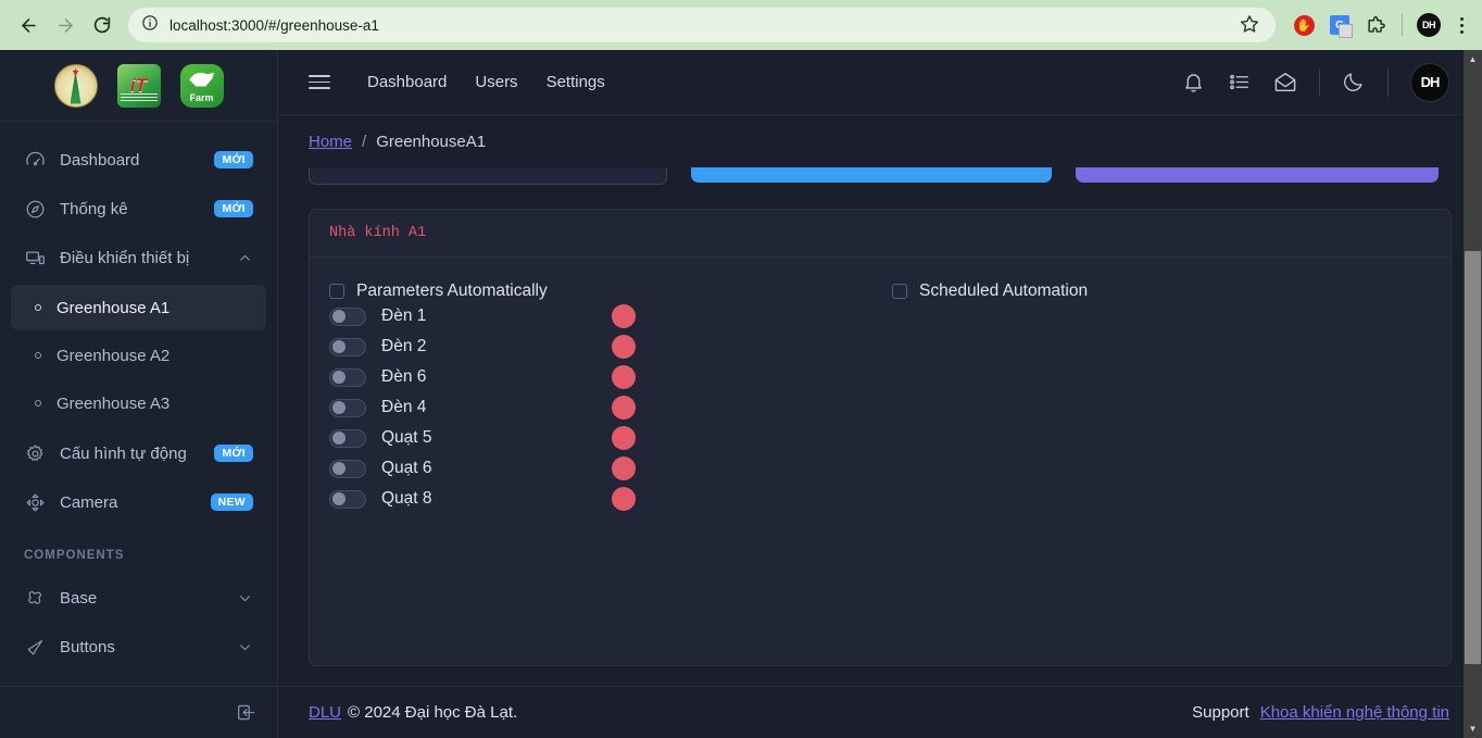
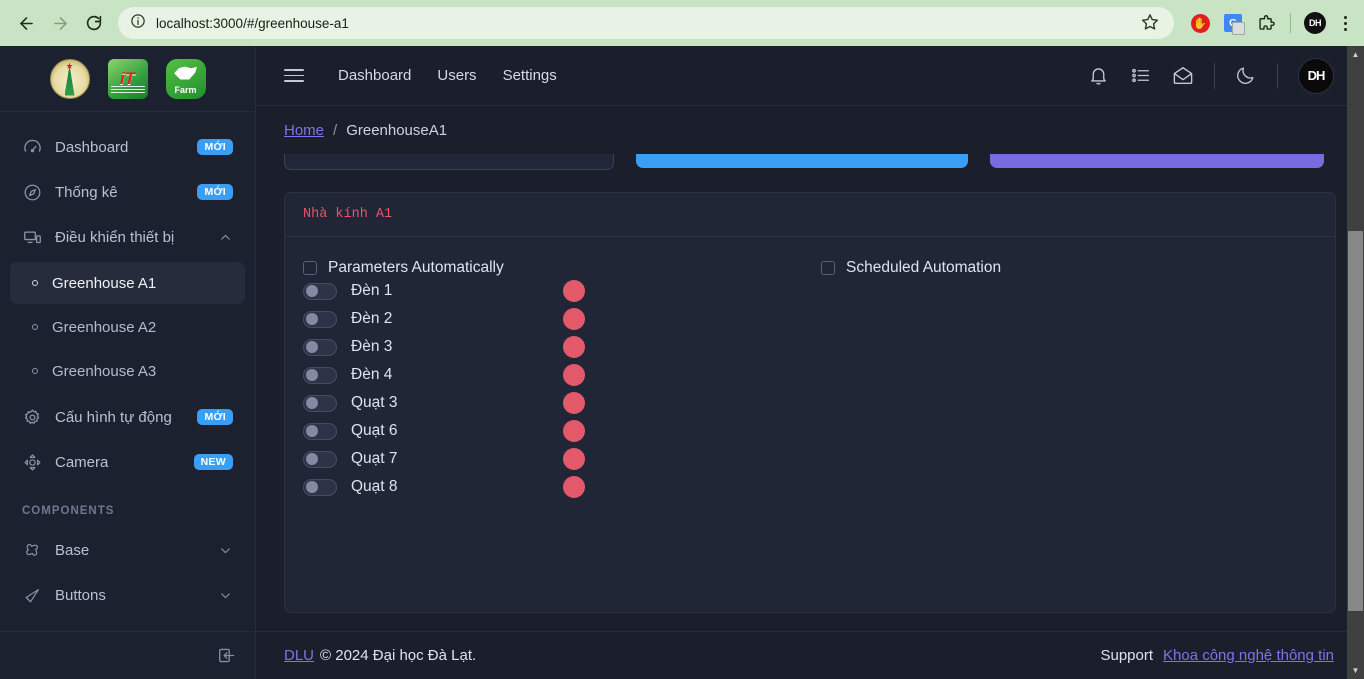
  localhost:3000/#/greenhouse-a1
  ✋
  G
  DH
  iT
  Farm
  Dashboard
  MỚI
  Thống kê
  MỚI
  Điều khiển thiết bị
  Greenhouse A1
  Greenhouse A2
  Greenhouse A3
  Cấu hình tự động
  MỚI
  Camera
  NEW
  COMPONENTS
  Base
  Buttons
  Dashboard
  Users
  Settings
  DH
  Home
  /
  GreenhouseA1
  Nhà kính A1
  Parameters Automatically
  Scheduled Automation
  Đèn 1
  Đèn 2
- Đèn 6
+ Đèn 3
  Đèn 4
- Quạt 5
+ Quạt 3
  Quạt 6
+ Quạt 7
  Quạt 8
  DLU
  © 2024 Đại học Đà Lạt.
  Support
- Khoa khiển nghệ thông tin
+ Khoa công nghệ thông tin
  ▲
  ▼
